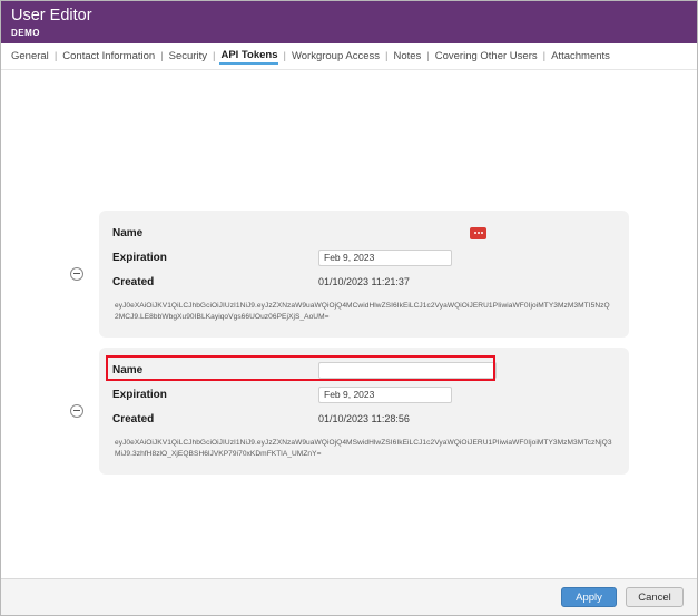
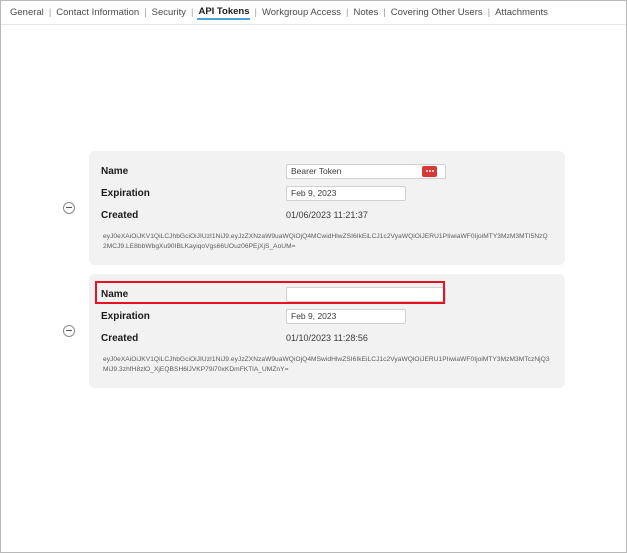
- User Editor
- DEMO
  General
  |
  Contact Information
  |
  Security
  |
  API Tokens
  |
  Workgroup Access
  |
  Notes
  |
  Covering Other Users
  |
  Attachments
  Name
+ Bearer Token
  Expiration
  Feb 9, 2023
  Created
- 01/10/2023 11:21:37
+ 01/06/2023 11:21:37
  Name
  Expiration
  Feb 9, 2023
  Created
  01/10/2023 11:28:56
- Apply
- Cancel
